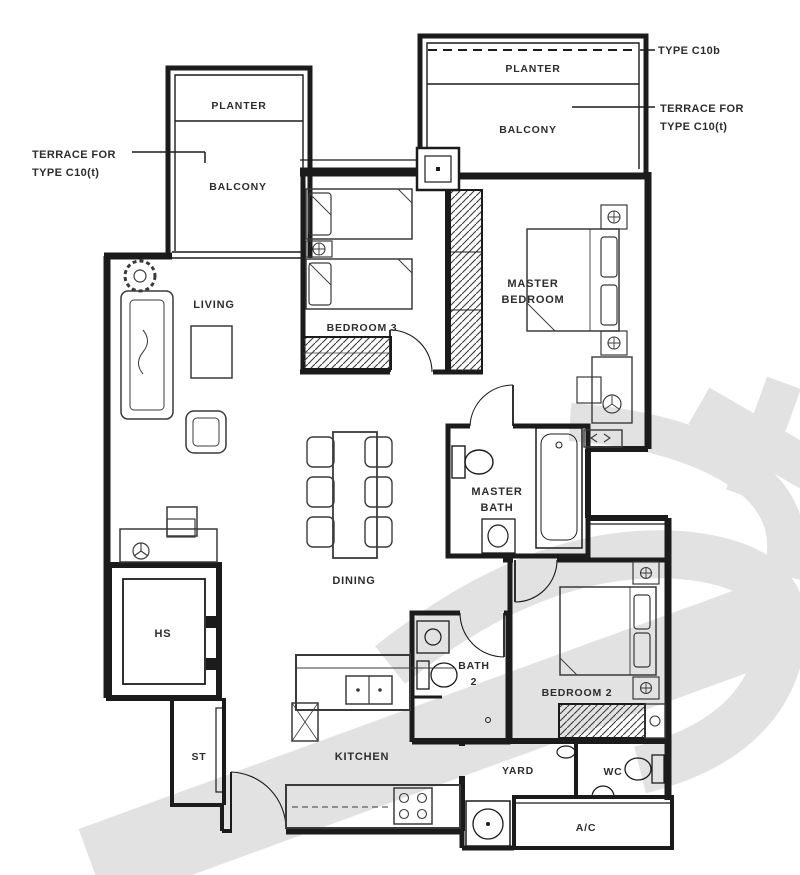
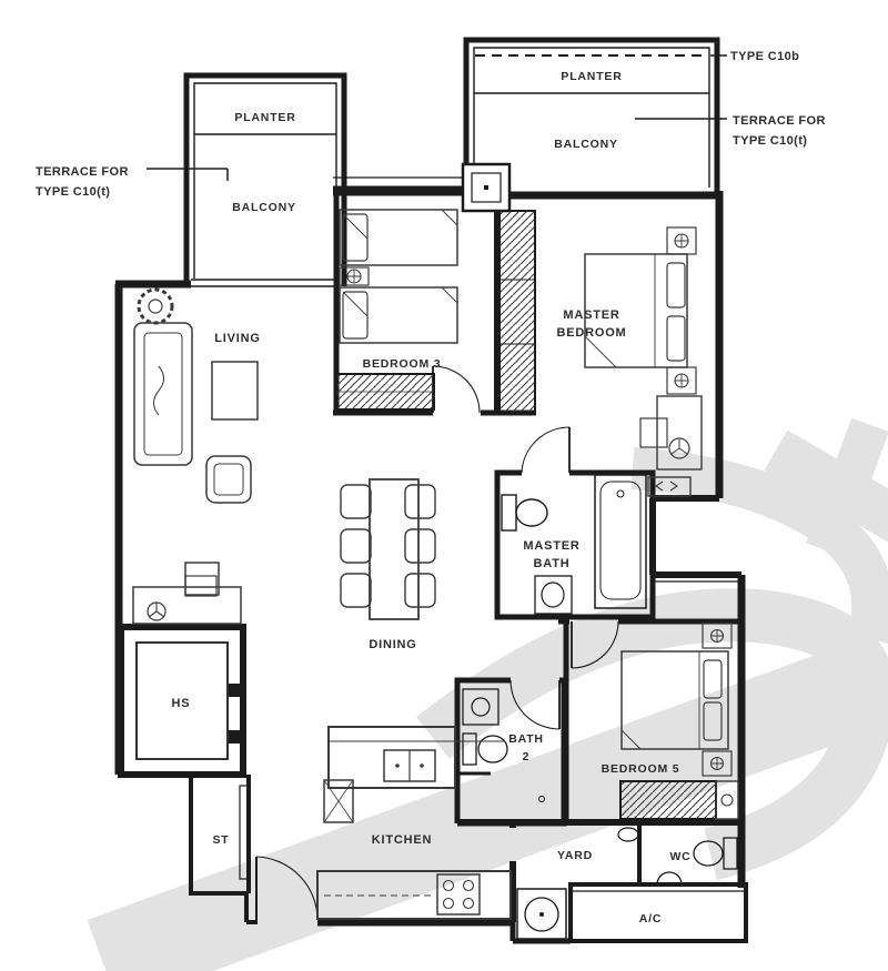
  TYPE C10b
  TERRACE FOR
  TYPE C10(t)
  TERRACE FOR
  TYPE C10(t)
  PLANTER
  BALCONY
  PLANTER
  BALCONY
  LIVING
  BEDROOM 3
  MASTER
  BEDROOM
  MASTER
  BATH
  DINING
  HS
  ST
  KITCHEN
  BATH
  2
- BEDROOM 2
+ BEDROOM 5
  YARD
  WC
  A/C
